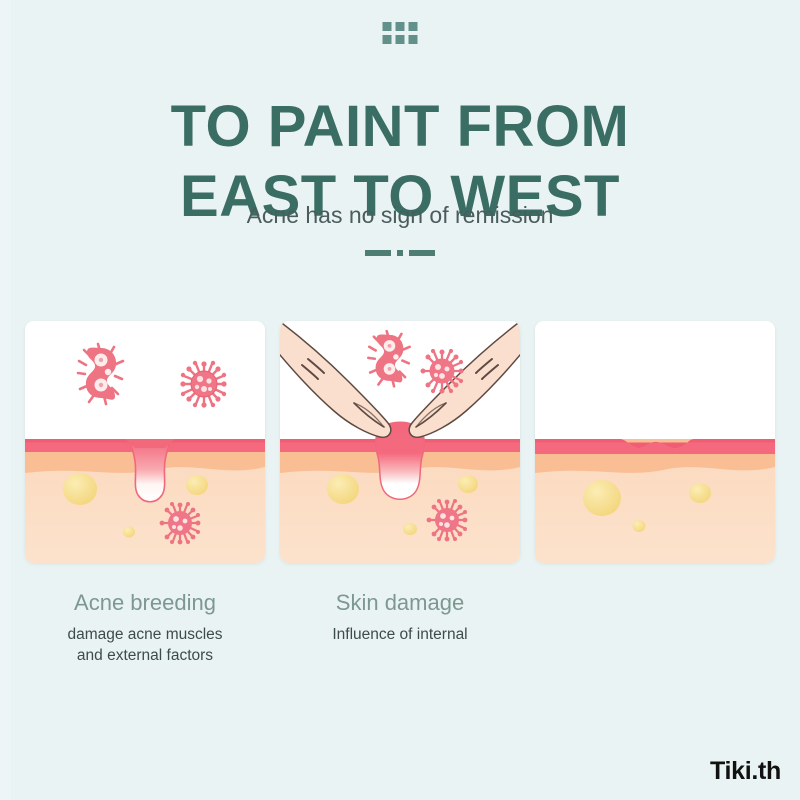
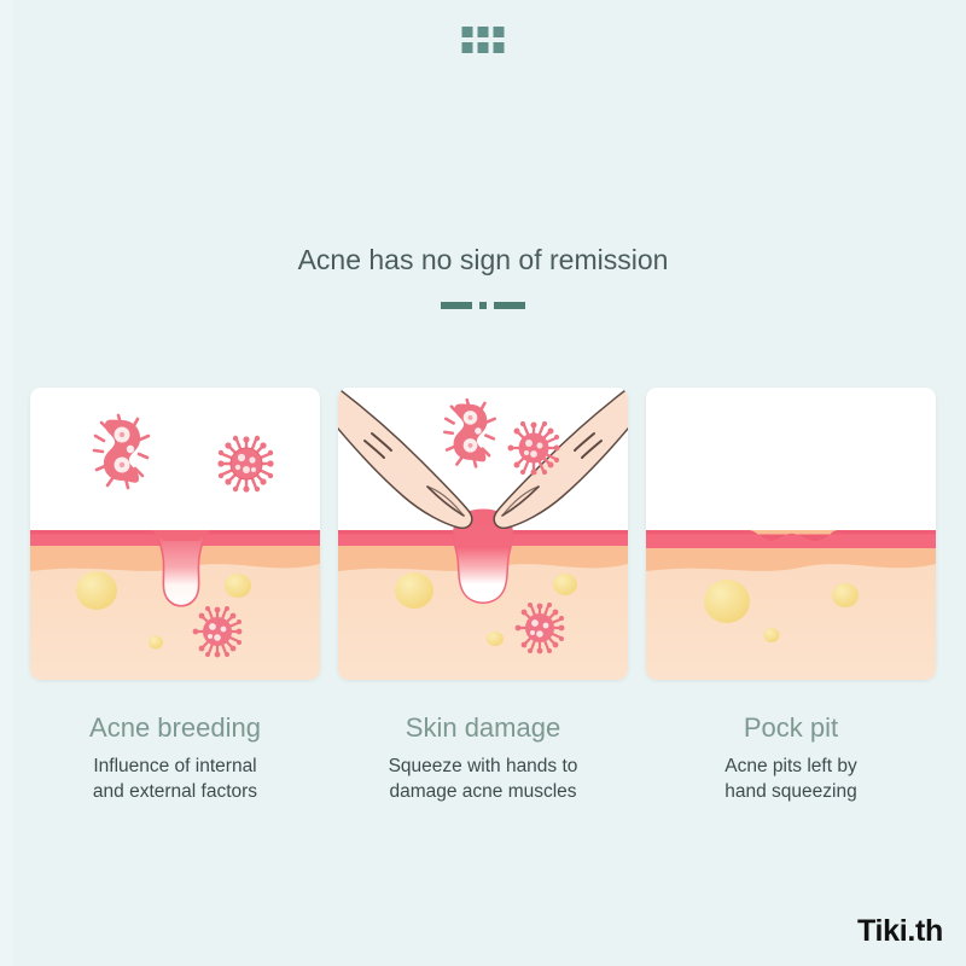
- TO PAINT FROM
- EAST TO WEST
  Acne has no sign of remission
  Acne breeding
- damage acne muscles
+ Influence of internal
  and external factors
  Skin damage
+ Squeeze with hands to
- Influence of internal
+ damage acne muscles
+ Pock pit
+ Acne pits left by
+ hand squeezing
  Tiki.th
